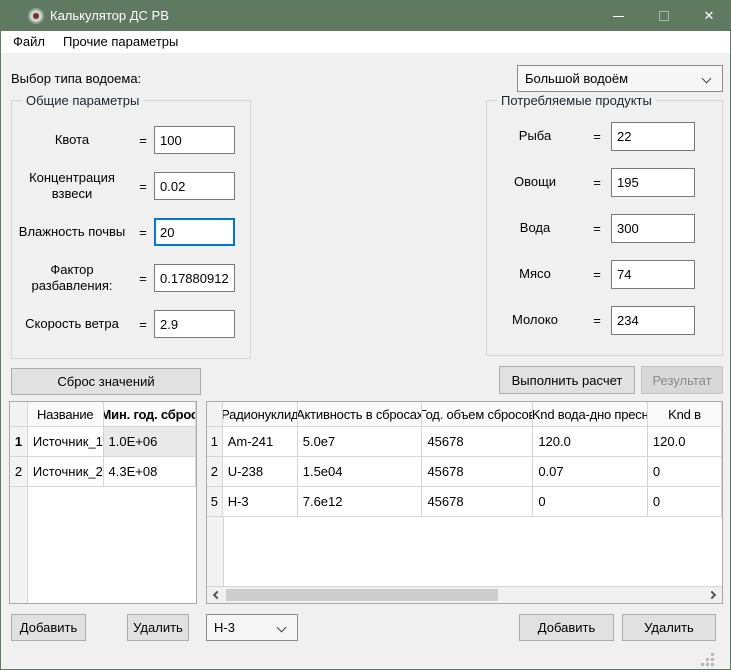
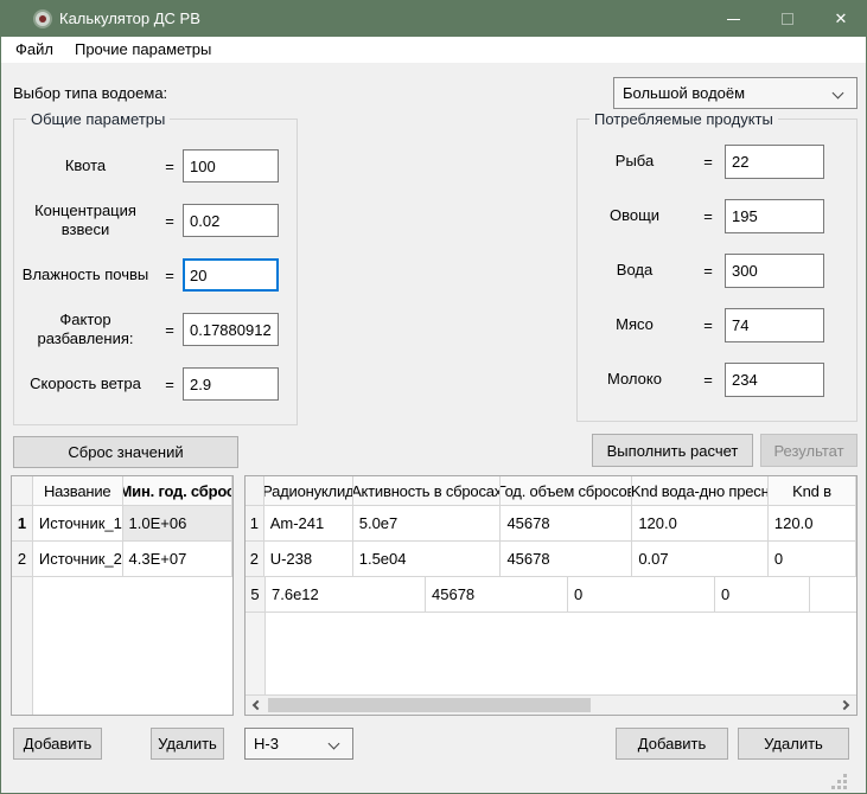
  Калькулятор ДС РВ
  ✕
  Файл
  Прочие параметры
  Выбор типа водоема:
  Большой водоём
  Общие параметры
  Квота
  =
  100
  Концентрация взвеси
  =
  0.02
  Влажность почвы
  =
  20
  Фактор разбавления:
  =
  0.17880912
  Скорость ветра
  =
  2.9
  Потребляемые продукты
  Рыба
  =
  22
  Овощи
  =
  195
  Вода
  =
  300
  Мясо
  =
  74
  Молоко
  =
  234
  Сброс значений
  Выполнить расчет
  Результат
  Название
  Мин. год. сброс
  1
  Источник_1
  1.0E+06
  2
  Источник_2
- 4.3E+08
+ 4.3E+07
  Радионуклид
  Активность в сбросах
  Год. объем сбросов
  Knd вода-дно пресн
  Knd в
  1
  Am-241
  5.0e7
  45678
  120.0
  120.0
  2
  U-238
  1.5e04
  45678
  0.07
  0
  5
- H-3
  7.6e12
  45678
  0
  0
  Добавить
  Удалить
  Н-3
  Добавить
  Удалить
